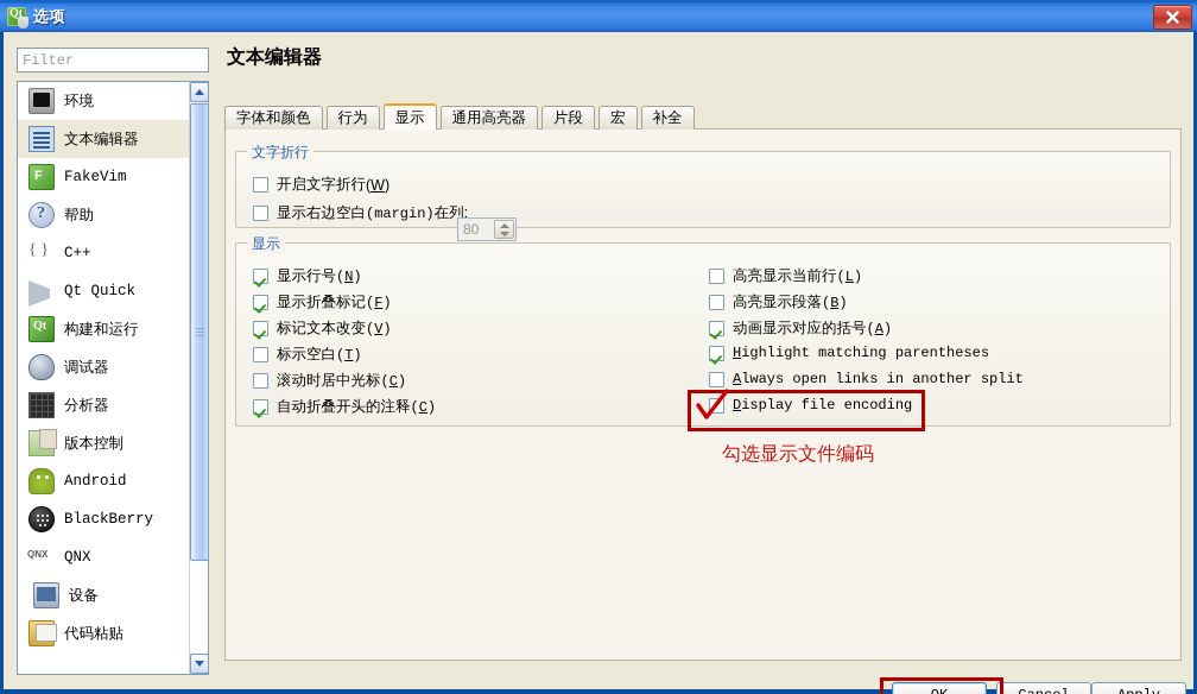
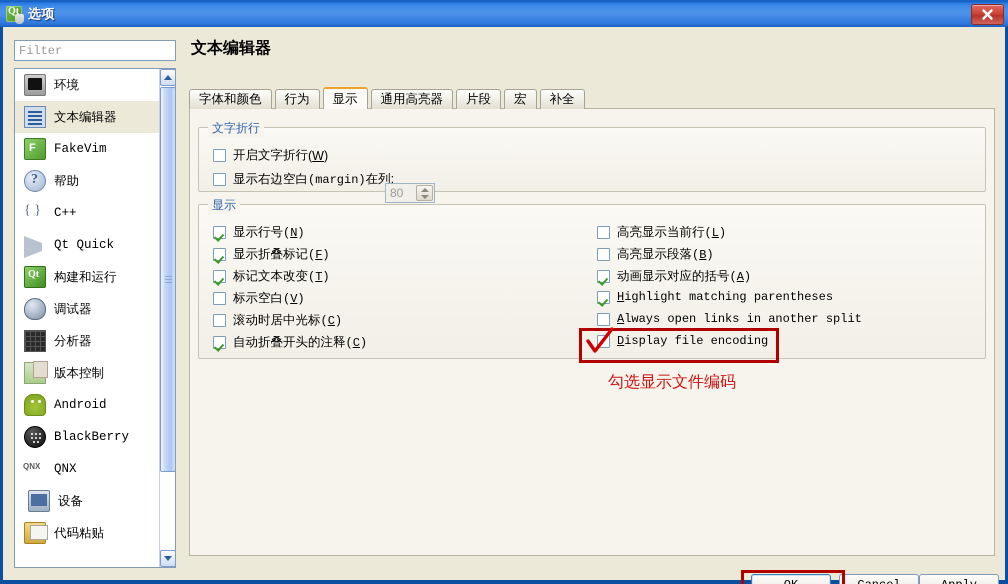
  选项
  Filter
  环境
  文本编辑器
  FakeVim
  帮助
  C++
  Qt Quick
  构建和运行
  调试器
  分析器
  版本控制
  Android
  BlackBerry
  QNX
  设备
  代码粘贴
  文本编辑器
  字体和颜色
  行为
  显示
  通用高亮器
  片段
  宏
  补全
  文字折行
  开启文字折行
  (W)
  显示右边空白
  (margin)
  在列:
  80
  显示
  显示行号
  (N)
  显示折叠标记
  (F)
  标记文本改变
- (V)
+ (T)
  标示空白
- (T)
+ (V)
  滚动时居中光标
  (C)
  自动折叠开头的注释
  (C)
  高亮显示当前行
  (L)
  高亮显示段落
  (B)
  动画显示对应的括号
  (A)
  Highlight matching parentheses
  Always open links in another split
  Display file encoding
  勾选显示文件编码
